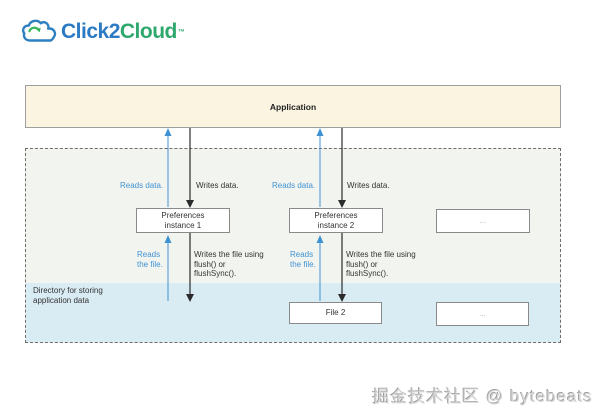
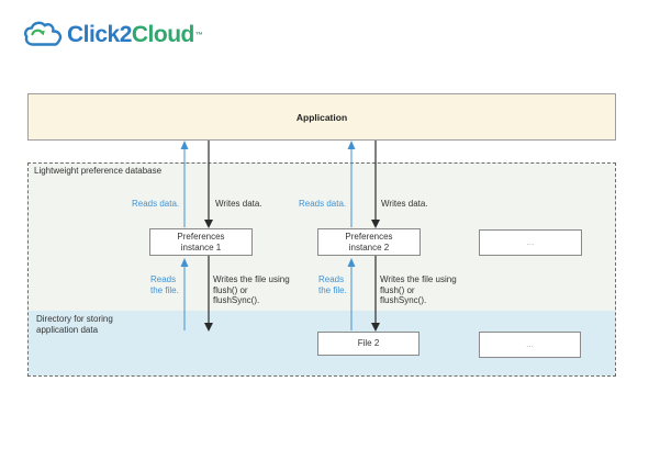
  Click2Cloud
  Application
+ Lightweight preference database
  Directory for storing
  application data
  Reads data.
  Writes data.
  Reads
  the file.
  Writes the file using
  flush() or
  flushSync().
  Reads data.
  Writes data.
  Reads
  the file.
  Writes the file using
  flush() or
  flushSync().
  Preferences
  instance 1
  Preferences
  instance 2
  ...
  File 2
  ...
- 掘金技术社区 @ bytebeats
